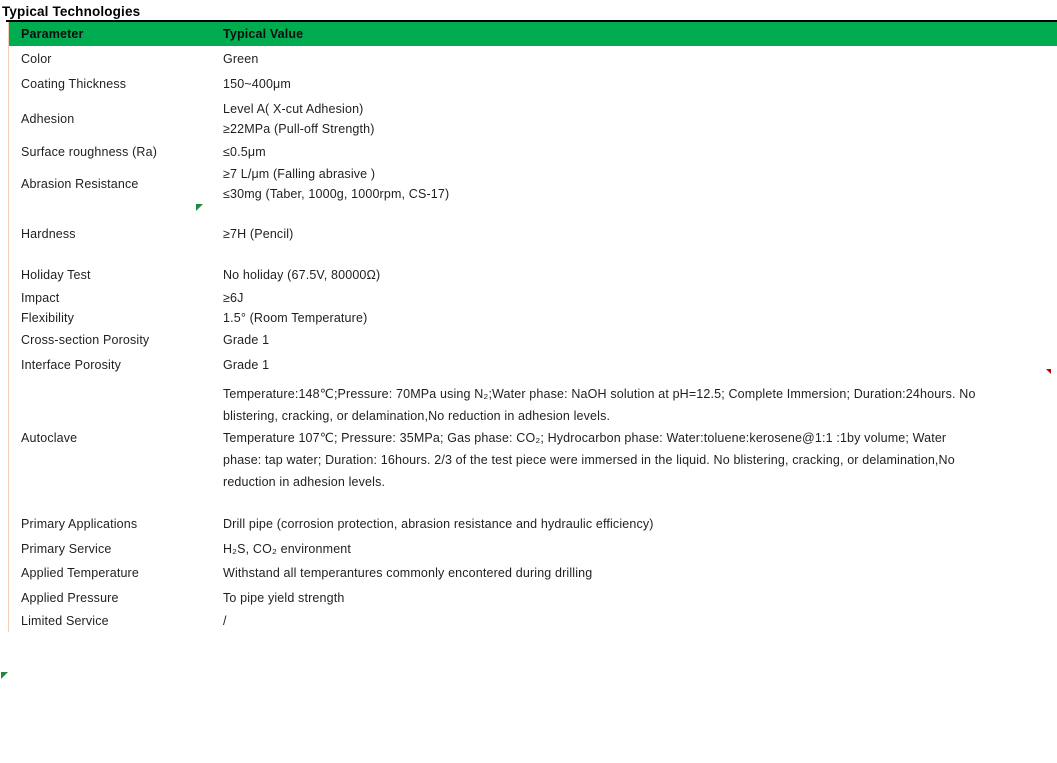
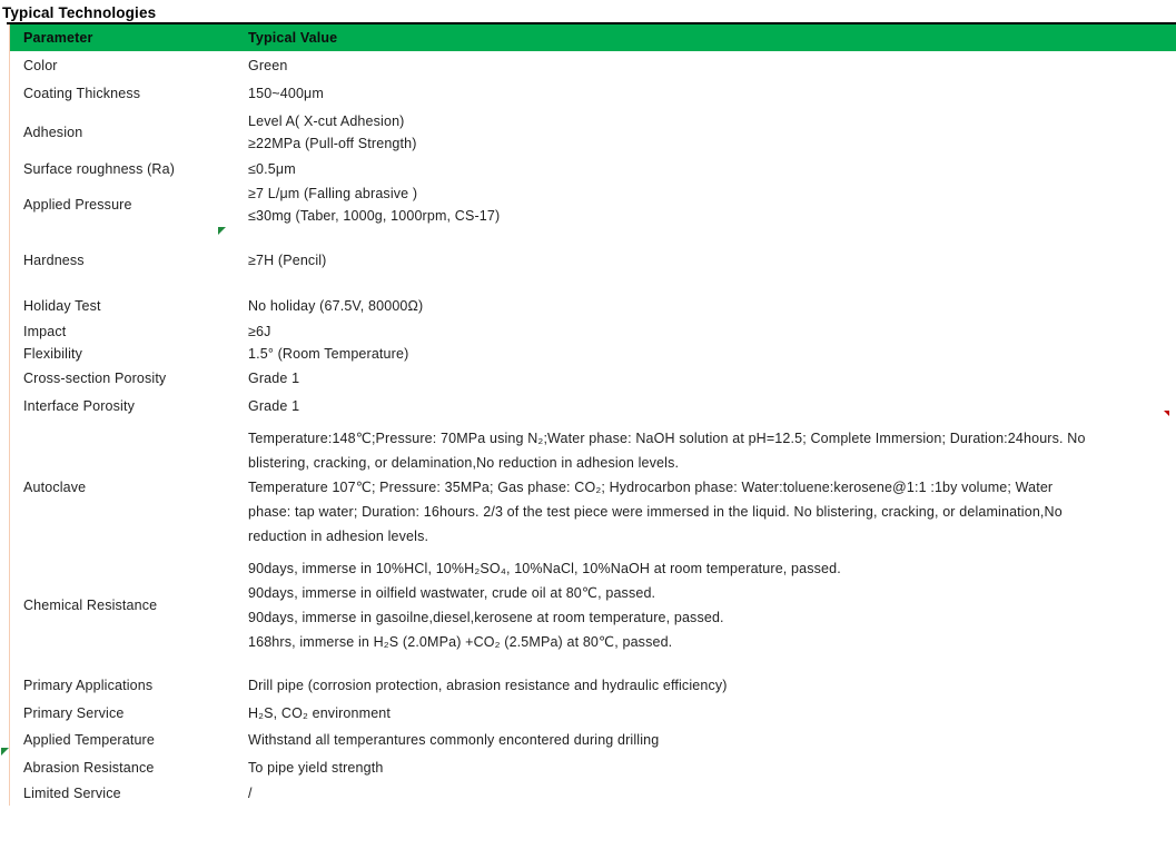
  Typical Technologies
  Parameter
  Typical Value
  Color
  Green
  Coating Thickness
  150~400μm
  Adhesion
  Level A( X-cut Adhesion)
  ≥22MPa (Pull-off Strength)
  Surface roughness (Ra)
  ≤0.5μm
- Abrasion Resistance
+ Applied Pressure
  ≥7 L/μm (Falling abrasive )
  ≤30mg (Taber, 1000g, 1000rpm, CS-17)
  Hardness
  ≥7H (Pencil)
  Holiday Test
  No holiday (67.5V, 80000Ω)
  Impact
  ≥6J
  Flexibility
  1.5° (Room Temperature)
  Cross-section Porosity
  Grade 1
  Interface Porosity
  Grade 1
  Autoclave
  Temperature:148℃;Pressure: 70MPa using N₂;Water phase: NaOH solution at pH=12.5; Complete Immersion; Duration:24hours. No
  blistering, cracking, or delamination,No reduction in adhesion levels.
  Temperature 107℃; Pressure: 35MPa; Gas phase: CO₂; Hydrocarbon phase: Water:toluene:kerosene@1:1 :1by volume; Water
  phase: tap water; Duration: 16hours. 2/3 of the test piece were immersed in the liquid. No blistering, cracking, or delamination,No
  reduction in adhesion levels.
+ Chemical Resistance
+ 90days, immerse in 10%HCl, 10%H₂SO₄, 10%NaCl, 10%NaOH at room temperature, passed.
+ 90days, immerse in oilfield wastwater, crude oil at 80℃, passed.
+ 90days, immerse in gasoilne,diesel,kerosene at room temperature, passed.
+ 168hrs, immerse in H₂S (2.0MPa) +CO₂ (2.5MPa) at 80℃, passed.
  Primary Applications
  Drill pipe (corrosion protection, abrasion resistance and hydraulic efficiency)
  Primary Service
  H₂S, CO₂ environment
  Applied Temperature
  Withstand all temperantures commonly encontered during drilling
- Applied Pressure
+ Abrasion Resistance
  To pipe yield strength
  Limited Service
  /
